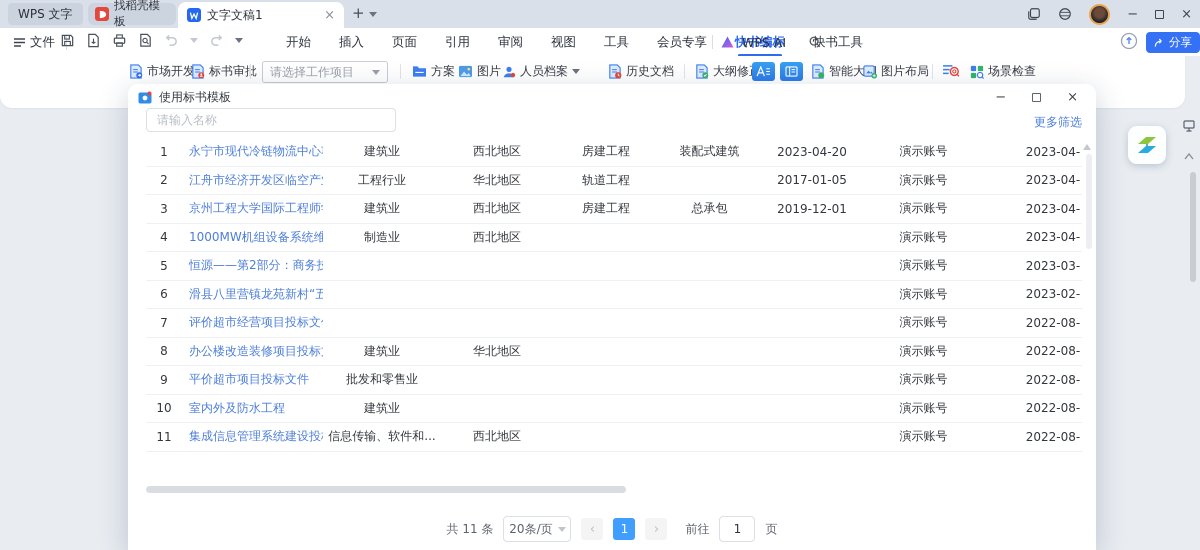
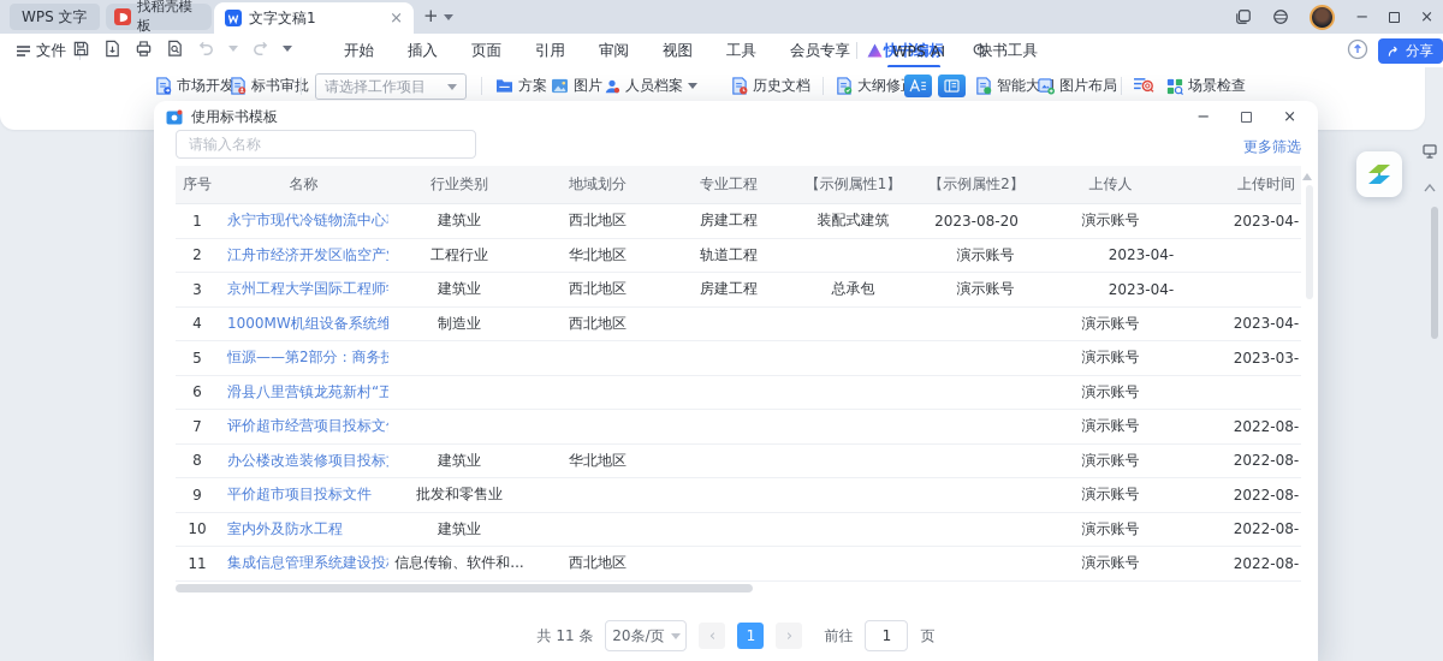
  WPS 文字
  找稻壳模板
  文字文稿1
  ×
  +
  −
  ×
  文件
  开始
  插入
  页面
  引用
  审阅
  视图
  工具
  会员专享
  快书编标
  快书工具
  WPS AI
  分享
  市场开发
  标书审批
  请选择工作项目
  方案
  图片
  人员档案
  历史文档
  大纲修
  智能大
  图片布局
  场景检查
  使用标书模板
  −
  ×
  请输入名称
  更多筛选
+ 序号
+ 名称
+ 行业类别
+ 地域划分
+ 专业工程
+ 【示例属性1】
+ 【示例属性2】
+ 上传人
+ 上传时间
  1
  永宁市现代冷链物流中心
  建筑业
  西北地区
  房建工程
  装配式建筑
- 2023-04-20
+ 2023-08-20
  演示账号
  2023-04-
  2
  江舟市经济开发区临空产
  工程行业
  华北地区
  轨道工程
- 2017-01-05
  演示账号
  2023-04-
  3
  京州工程大学国际工程师
  建筑业
  西北地区
  房建工程
  总承包
- 2019-12-01
  演示账号
  2023-04-
  4
  1000MW机组设备系统维
  制造业
  西北地区
  演示账号
  2023-04-
  5
  恒源——第2部分：商务技
  演示账号
  2023-03-
  6
  滑县八里营镇龙苑新村“五
  演示账号
- 2023-02-
  7
  评价超市经营项目投标文
  演示账号
  2022-08-
  8
  办公楼改造装修项目投标
  建筑业
  华北地区
  演示账号
  2022-08-
  9
  平价超市项目投标文件
  批发和零售业
  演示账号
  2022-08-
  10
  室内外及防水工程
  建筑业
  演示账号
  2022-08-
  11
  集成信息管理系统建设投
  信息传输、软件和...
  西北地区
  演示账号
  2022-08-
  共 11 条
  20条/页
  ‹
  1
  ›
  前往
  1
  页
